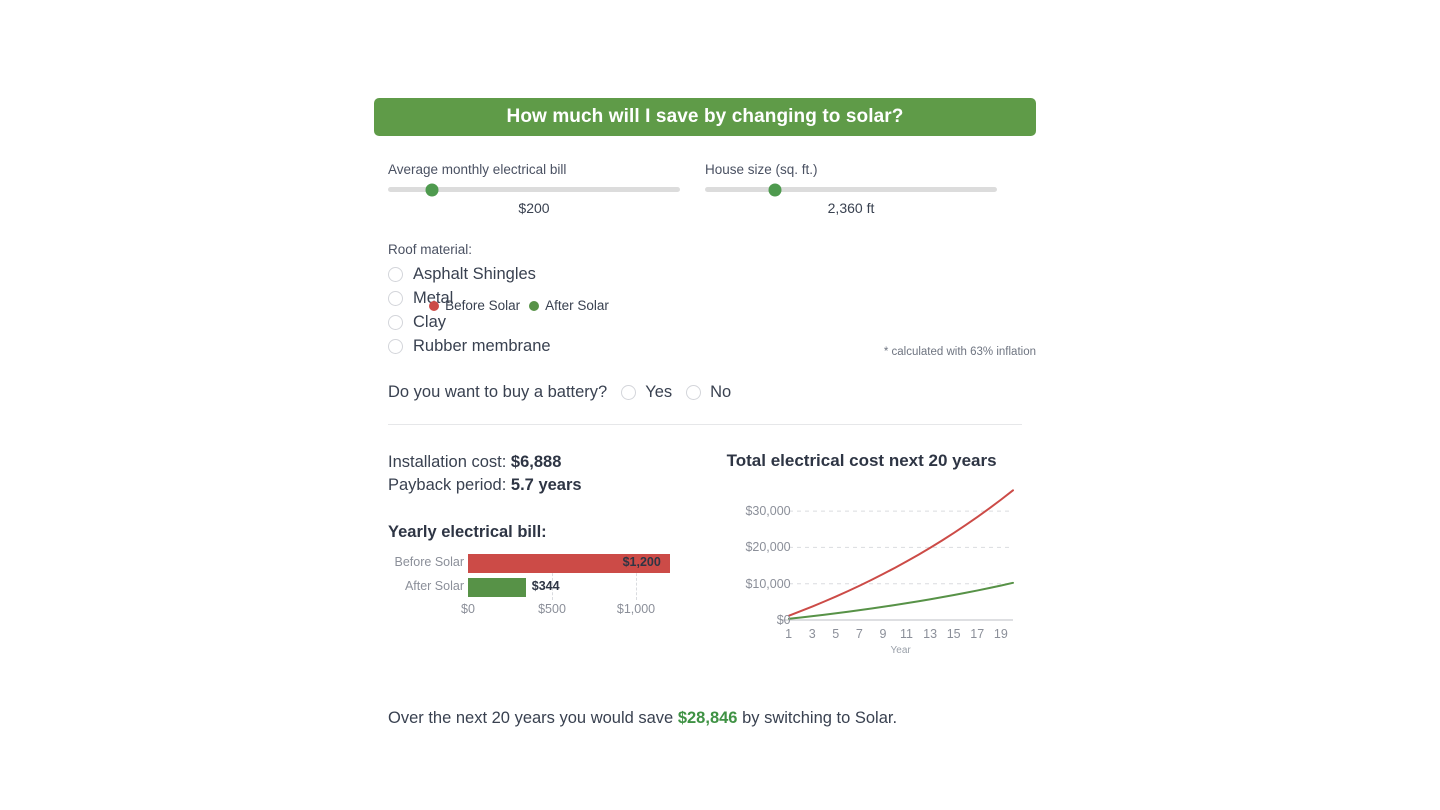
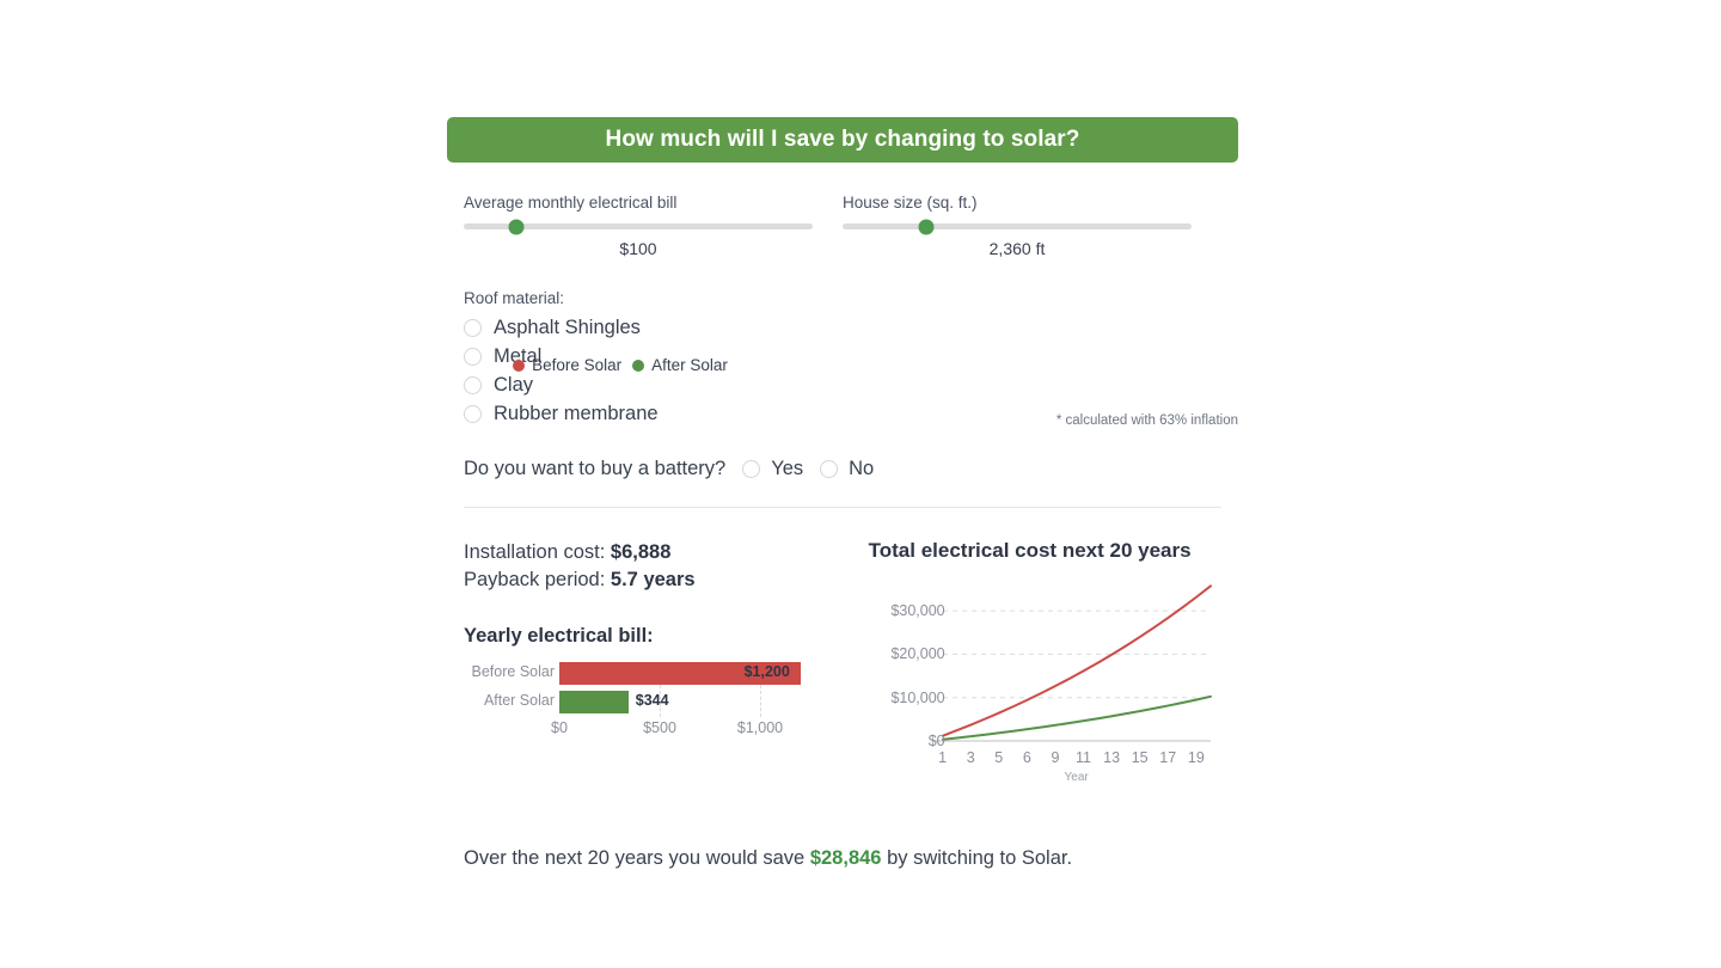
  How much will I save by changing to solar?
  Average monthly electrical bill
- $200
+ $100
  House size (sq. ft.)
  2,360 ft
  Roof material:
  Asphalt Shingles
  Metal
  Clay
  Rubber membrane
  Do you want to buy a battery?
  Yes
  No
  Installation cost: $6,888
  Payback period: 5.7 years
  Yearly electrical bill:
  Before Solar
  $1,200
  After Solar
  $344
  $0
  $500
  $1,000
  Total electrical cost next 20 years
  $0
  $10,000
  $20,000
  $30,000
  1
  3
  5
- 7
+ 6
  9
  11
  13
  15
  17
  19
  Year
  Before Solar
  After Solar
  * calculated with 63% inflation
  Over the next 20 years you would save $28,846 by switching to Solar.
